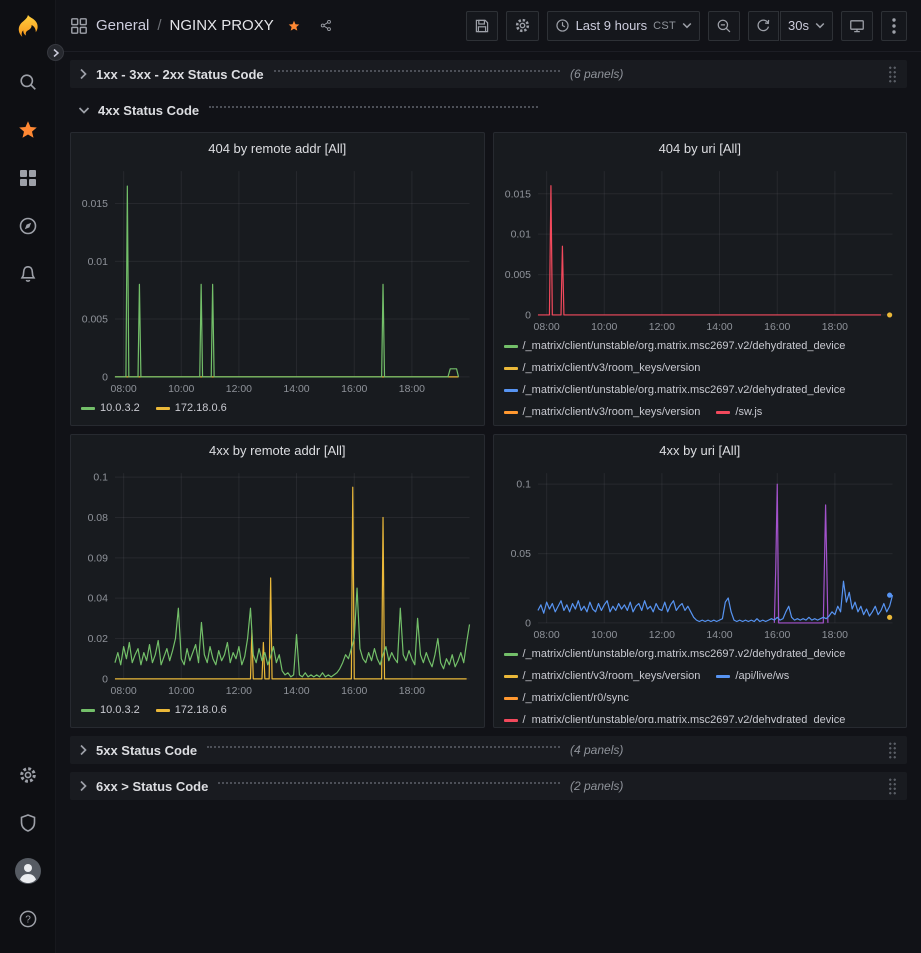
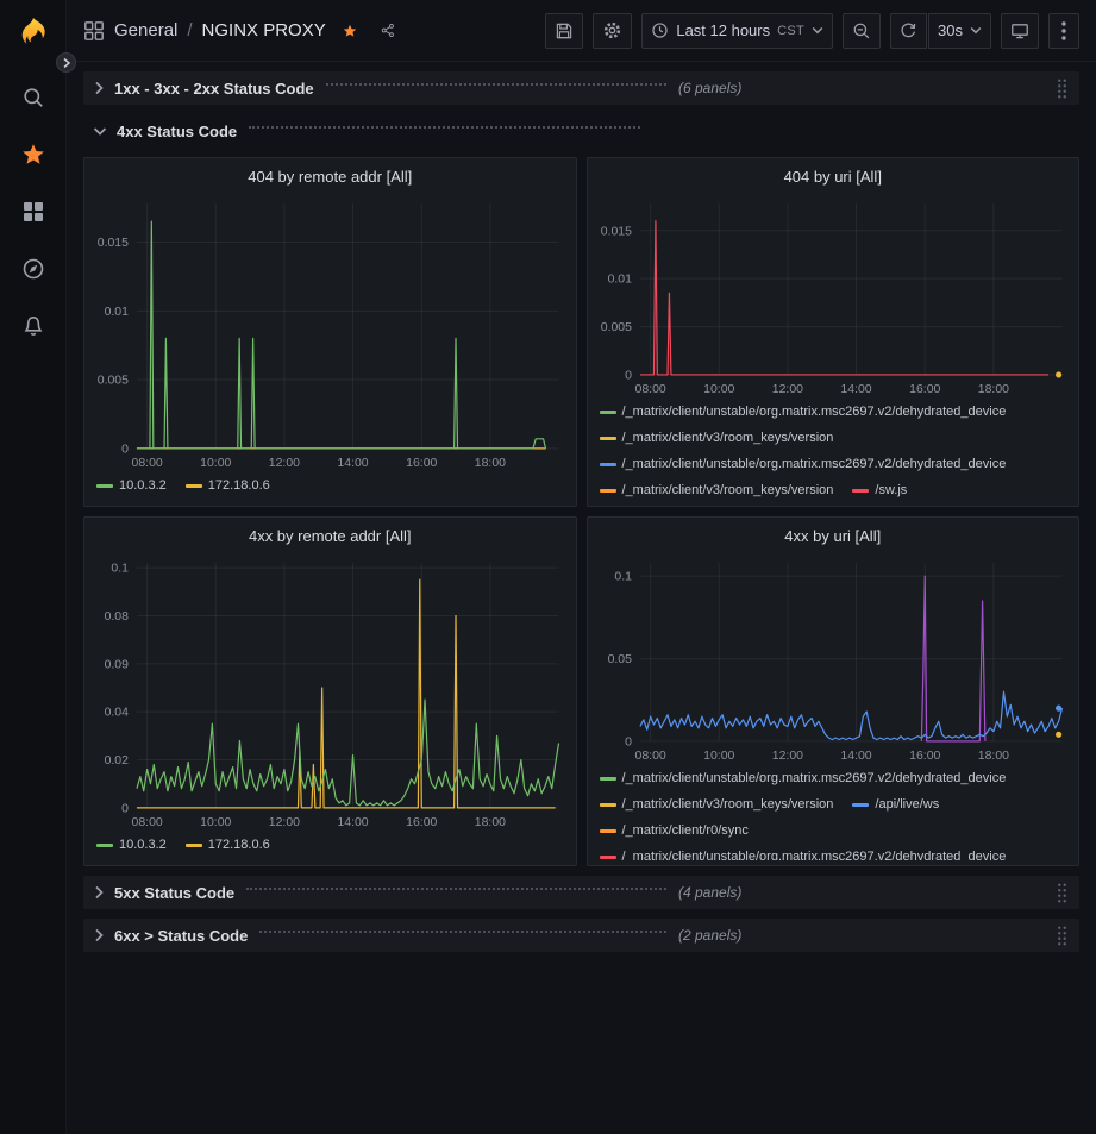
- ?
  General
  /
  NGINX PROXY
- Last 9 hours
+ Last 12 hours
  CST
  30s
  1xx - 3xx - 2xx Status Code
  (6 panels)
  4xx Status Code
  404 by remote addr [All]
  0
  0.005
  0.01
  0.015
  08:00
  10:00
  12:00
  14:00
  16:00
  18:00
  10.0.3.2
  172.18.0.6
  404 by uri [All]
  0
  0.005
  0.01
  0.015
  08:00
  10:00
  12:00
  14:00
  16:00
  18:00
  /_matrix/client/unstable/org.matrix.msc2697.v2/dehydrated_device
  /_matrix/client/v3/room_keys/version
  /_matrix/client/unstable/org.matrix.msc2697.v2/dehydrated_device
  /_matrix/client/v3/room_keys/version
  /sw.js
  4xx by remote addr [All]
  0
  0.02
  0.04
  0.09
  0.08
  0.1
  08:00
  10:00
  12:00
  14:00
  16:00
  18:00
  10.0.3.2
  172.18.0.6
  4xx by uri [All]
  0
  0.05
  0.1
  08:00
  10:00
  12:00
  14:00
  16:00
  18:00
  /_matrix/client/unstable/org.matrix.msc2697.v2/dehydrated_device
  /_matrix/client/v3/room_keys/version
  /api/live/ws
  /_matrix/client/r0/sync
  /_matrix/client/unstable/org.matrix.msc2697.v2/dehydrated_device
  5xx Status Code
  (4 panels)
  6xx > Status Code
  (2 panels)
